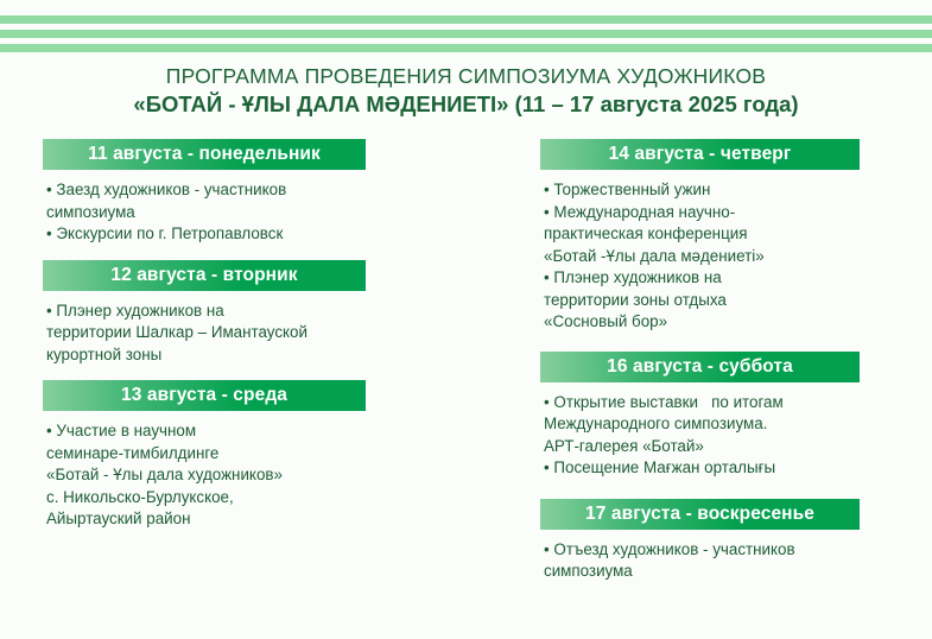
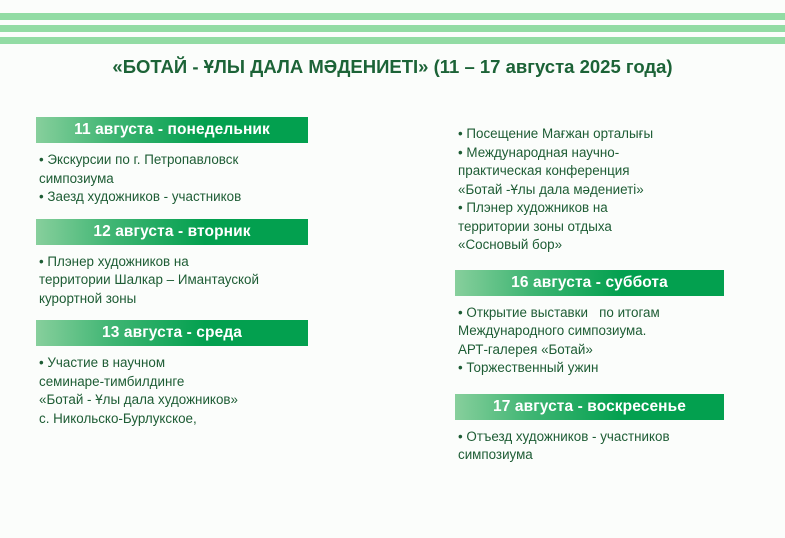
- ПРОГРАММА ПРОВЕДЕНИЯ СИМПОЗИУМА ХУДОЖНИКОВ
  «БОТАЙ - ҰЛЫ ДАЛА МӘДЕНИЕТІ» (11 – 17 августа 2025 года)
  11 августа - понедельник
- • Заезд художников - участников
+ • Экскурсии по г. Петропавловск
  симпозиума
- • Экскурсии по г. Петропавловск
+ • Заезд художников - участников
  12 августа - вторник
  • Плэнер художников на
  территории Шалкар – Имантауской
  курортной зоны
  13 августа - среда
  • Участие в научном
  семинаре-тимбилдинге
  «Ботай - Ұлы дала художников»
  с. Никольско-Бурлукское,
- Айыртауский район
- 14 августа - четверг
- • Торжественный ужин
+ • Посещение Мағжан орталығы
  • Международная научно-
  практическая конференция
  «Ботай -Ұлы дала мәдениеті»
  • Плэнер художников на
  территории зоны отдыха
  «Сосновый бор»
  16 августа - суббота
  • Открытие выставки по итогам
  Международного симпозиума.
  АРТ-галерея «Ботай»
- • Посещение Мағжан орталығы
+ • Торжественный ужин
  17 августа - воскресенье
  • Отъезд художников - участников
  симпозиума
